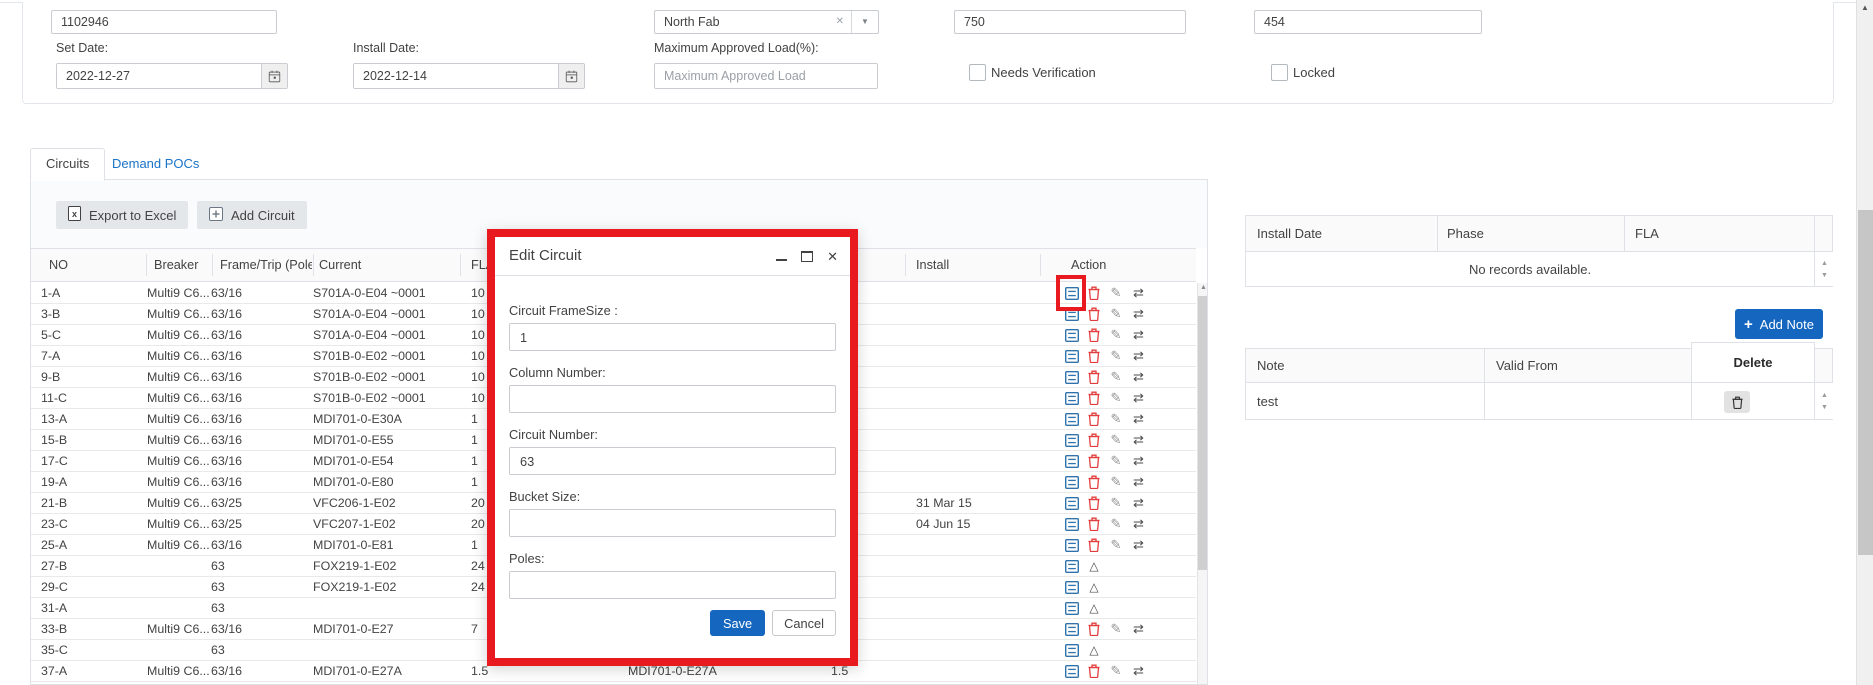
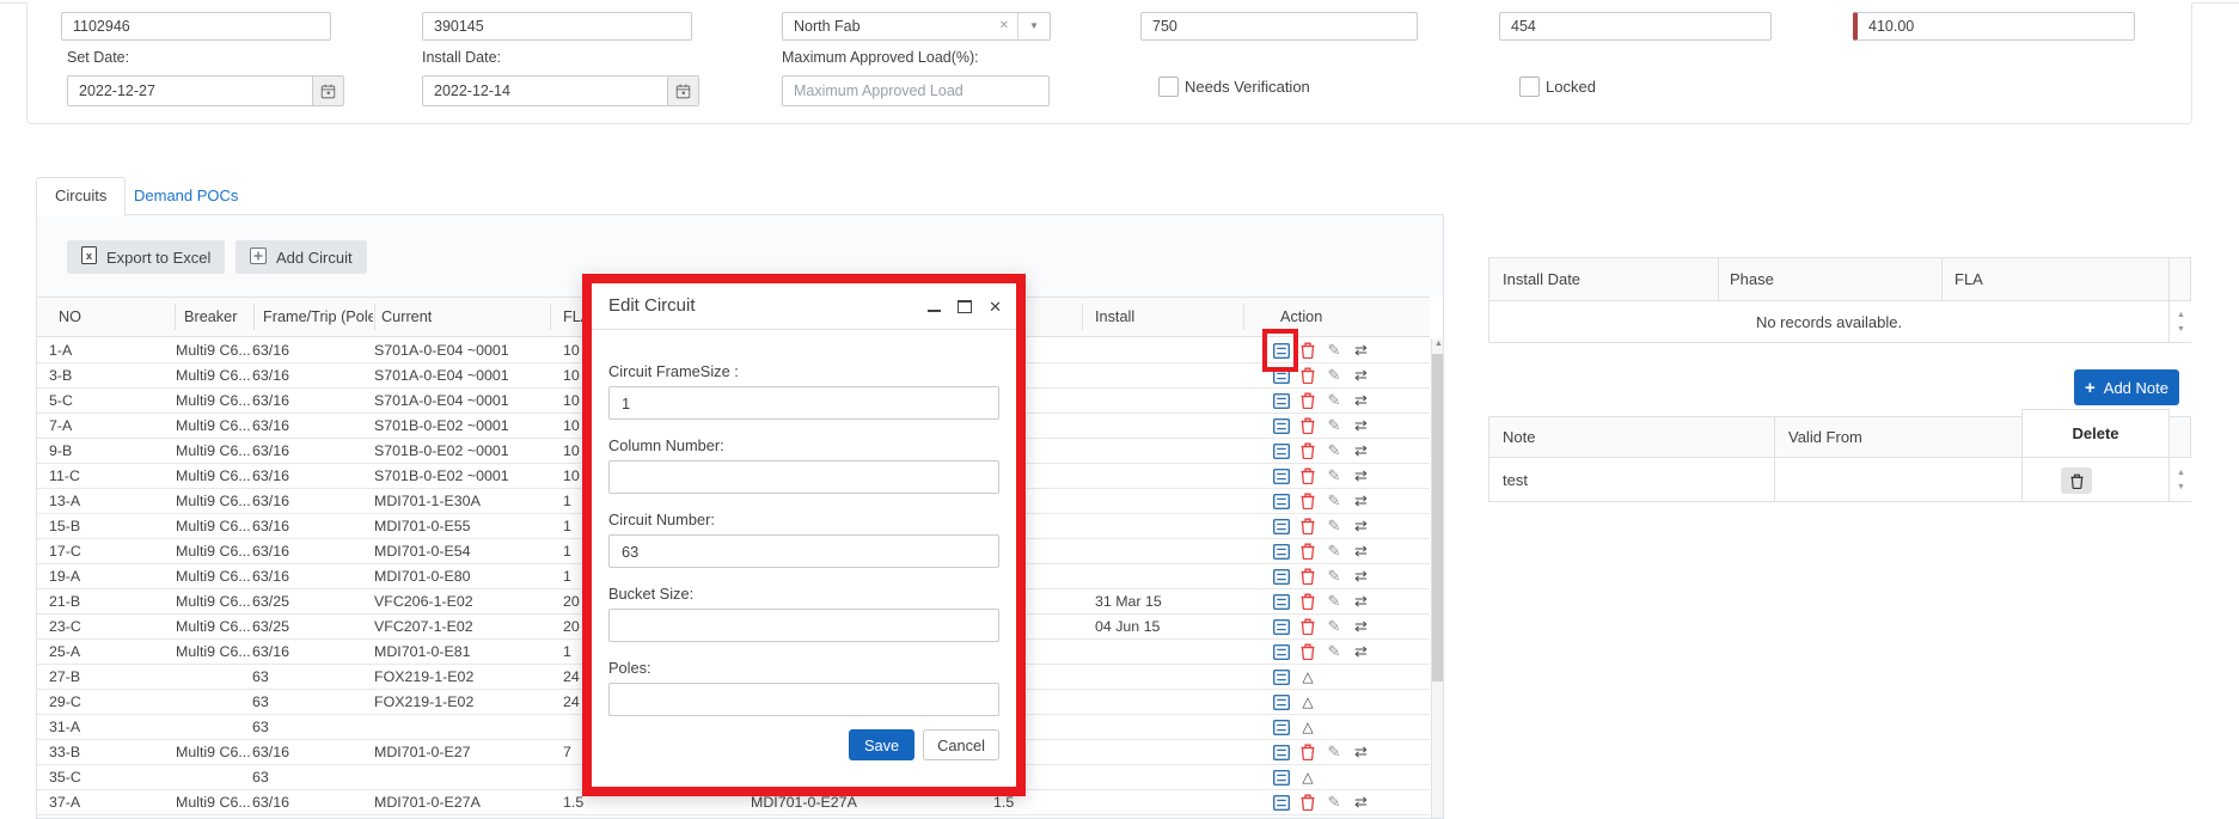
  1102946
+ 390145
  North Fab
  ✕
  ▼
  750
  454
+ 410.00
  Set Date:
  2022-12-27
  Install Date:
  2022-12-14
  Maximum Approved Load(%):
  Maximum Approved Load
  Needs Verification
  Locked
  Circuits
  Demand POCs
  x
  Export to Excel
  Add Circuit
  NO
  Breaker
  Frame/Trip (Pole
  Current
  Install
  Action
  1-A
  Multi9 C6...
  63/16
  S701A-0-E04 ~0001
  10
  ✎
  ⇄
  3-B
  Multi9 C6...
  63/16
  S701A-0-E04 ~0001
  10
  ✎
  ⇄
  5-C
  Multi9 C6...
  63/16
  S701A-0-E04 ~0001
  10
  ✎
  ⇄
  7-A
  Multi9 C6...
  63/16
  S701B-0-E02 ~0001
  10
  ✎
  ⇄
  9-B
  Multi9 C6...
  63/16
  S701B-0-E02 ~0001
  10
  ✎
  ⇄
  11-C
  Multi9 C6...
  63/16
  S701B-0-E02 ~0001
  10
  ✎
  ⇄
  13-A
  Multi9 C6...
  63/16
- MDI701-0-E30A
+ MDI701-1-E30A
  1
  ✎
  ⇄
  15-B
  Multi9 C6...
  63/16
  MDI701-0-E55
  1
  ✎
  ⇄
  17-C
  Multi9 C6...
  63/16
  MDI701-0-E54
  1
  ✎
  ⇄
  19-A
  Multi9 C6...
  63/16
  MDI701-0-E80
  1
  ✎
  ⇄
  21-B
  Multi9 C6...
  63/25
  VFC206-1-E02
  20
  31 Mar 15
  ✎
  ⇄
  23-C
  Multi9 C6...
  63/25
  VFC207-1-E02
  20
  04 Jun 15
  ✎
  ⇄
  25-A
  Multi9 C6...
  63/16
  MDI701-0-E81
  1
  ✎
  ⇄
  27-B
  63
  FOX219-1-E02
  24
  △
  29-C
  63
  FOX219-1-E02
  24
  △
  31-A
  63
  △
  33-B
  Multi9 C6...
  63/16
  MDI701-0-E27
  7
  ✎
  ⇄
  35-C
  63
  △
  37-A
  Multi9 C6...
  63/16
  MDI701-0-E27A
  1.5
  MDI701-0-E27A
  1.5
  ✎
  ⇄
  Install Date
  Phase
  FLA
  No records available.
  +
  Add Note
  Note
  Valid From
  Delete
  test
  Edit Circuit
  ✕
  Circuit FrameSize :
  1
  Column Number:
  Circuit Number:
  63
  Bucket Size:
  Poles:
  Save
  Cancel
- ▲
